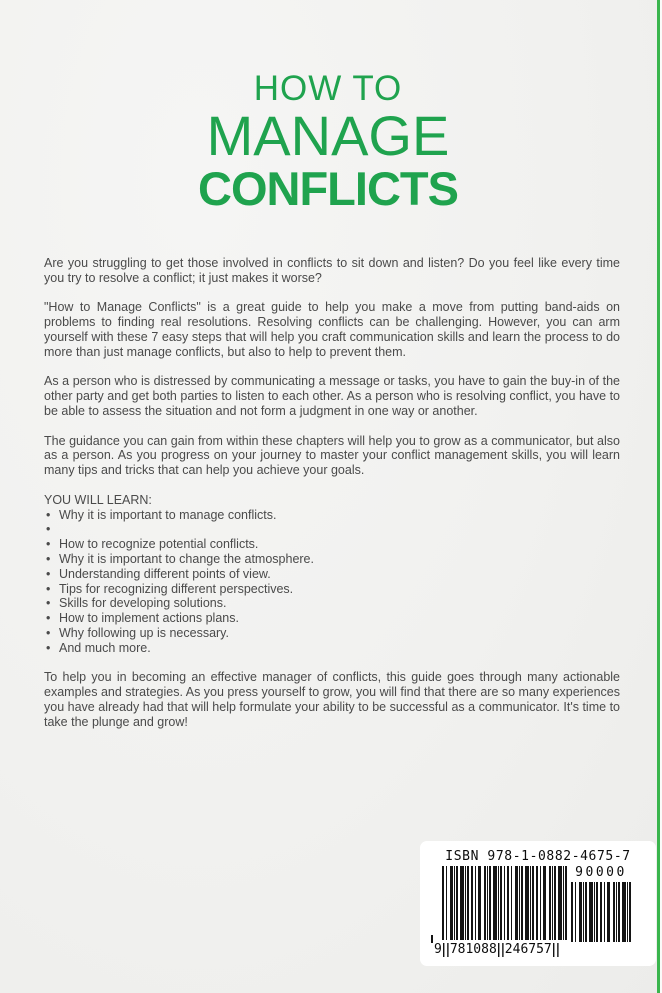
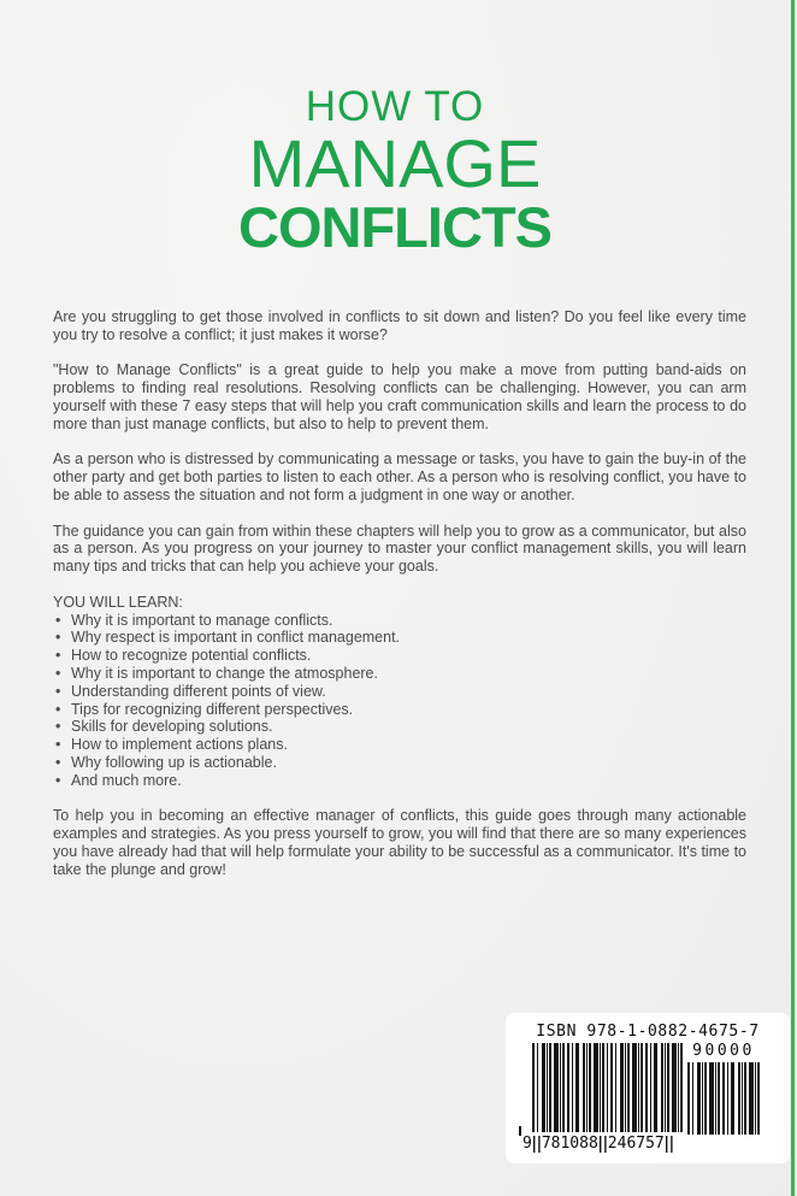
  HOW TO
  MANAGE
  CONFLICTS
  Are you struggling to get those involved in conflicts to sit down and listen? Do you feel like every time you try to resolve a conflict; it just makes it worse?
  "How to Manage Conflicts" is a great guide to help you make a move from putting band-aids on problems to finding real resolutions. Resolving conflicts can be challenging. However, you can arm yourself with these 7 easy steps that will help you craft communication skills and learn the process to do more than just manage conflicts, but also to help to prevent them.
  As a person who is distressed by communicating a message or tasks, you have to gain the buy-in of the other party and get both parties to listen to each other. As a person who is resolving conflict, you have to be able to assess the situation and not form a judgment in one way or another.
  The guidance you can gain from within these chapters will help you to grow as a communicator, but also as a person. As you progress on your journey to master your conflict management skills, you will learn many tips and tricks that can help you achieve your goals.
  YOU WILL LEARN:
  •
  Why it is important to manage conflicts.
  •
+ Why respect is important in conflict management.
  •
  How to recognize potential conflicts.
  •
  Why it is important to change the atmosphere.
  •
  Understanding different points of view.
  •
  Tips for recognizing different perspectives.
  •
  Skills for developing solutions.
  •
  How to implement actions plans.
  •
- Why following up is necessary.
+ Why following up is actionable.
  •
  And much more.
  To help you in becoming an effective manager of conflicts, this guide goes through many actionable examples and strategies. As you press yourself to grow, you will find that there are so many experiences you have already had that will help formulate your ability to be successful as a communicator. It's time to take the plunge and grow!
  ISBN 978-1-0882-4675-7
  9
  781088
  246757
  90000
